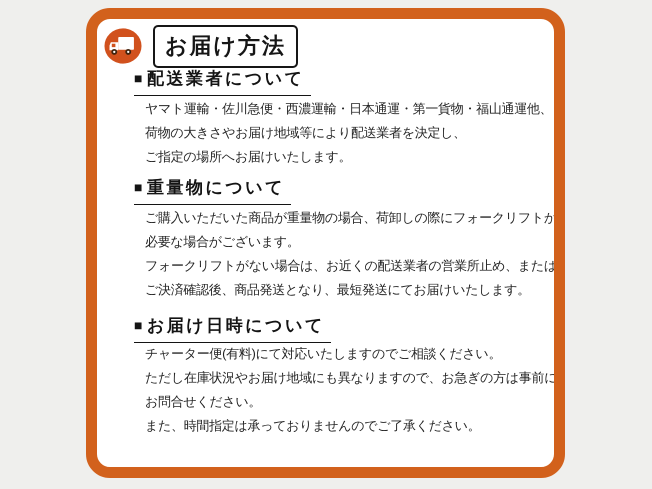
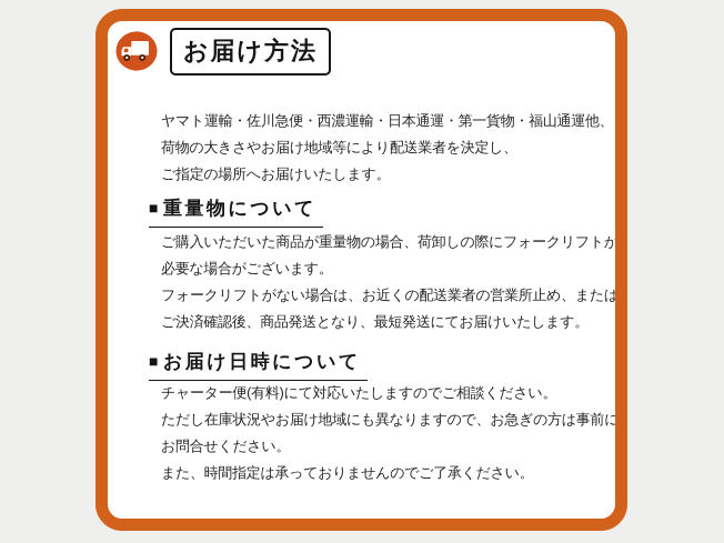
  お届け方法
- ■ 配送業者について
  ヤマト運輸・佐川急便・西濃運輸・日本通運・第一貨物・福山通運他、
  荷物の大きさやお届け地域等により配送業者を決定し、
  ご指定の場所へお届けいたします。
  ■ 重量物について
  ご購入いただいた商品が重量物の場合、荷卸しの際にフォークリフトが
  必要な場合がございます。
  フォークリフトがない場合は、お近くの配送業者の営業所止め、または
  ご決済確認後、商品発送となり、最短発送にてお届けいたします。
  ■ お届け日時について
  チャーター便(有料)にて対応いたしますのでご相談ください。
  ただし在庫状況やお届け地域にも異なりますので、お急ぎの方は事前に
  お問合せください。
  また、時間指定は承っておりませんのでご了承ください。
